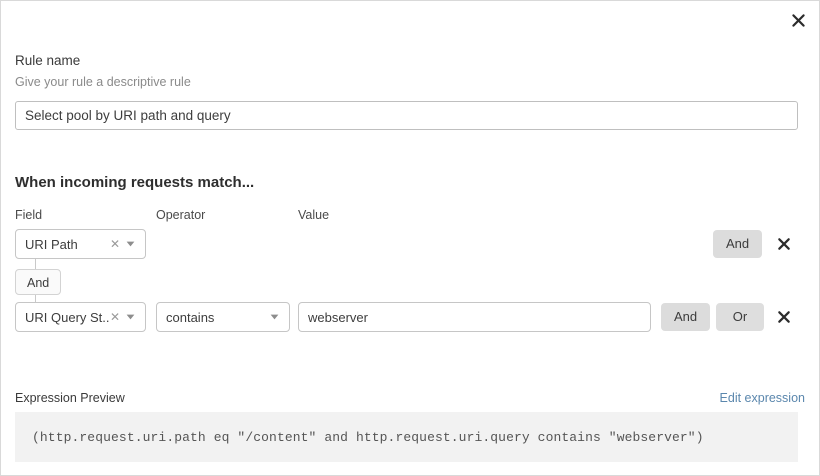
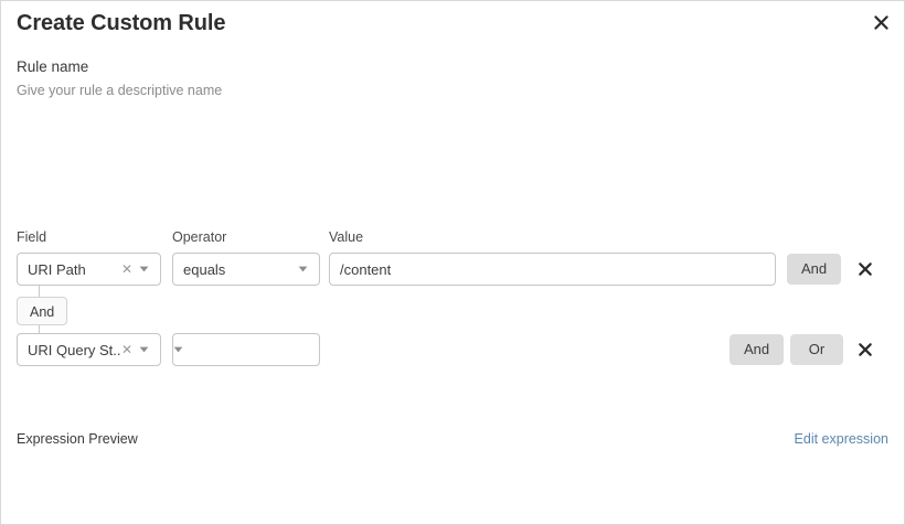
+ Create Custom Rule
  Rule name
- Give your rule a descriptive rule
+ Give your rule a descriptive name
- Select pool by URI path and query
- When incoming requests match...
  Field
  Operator
  Value
  URI Path
  ✕
+ equals
+ /content
  And
  And
  URI Query St..
  ✕
- contains
- webserver
  And
  Or
  Expression Preview
  Edit expression
- (http.request.uri.path eq "/content" and http.request.uri.query contains "webserver")
